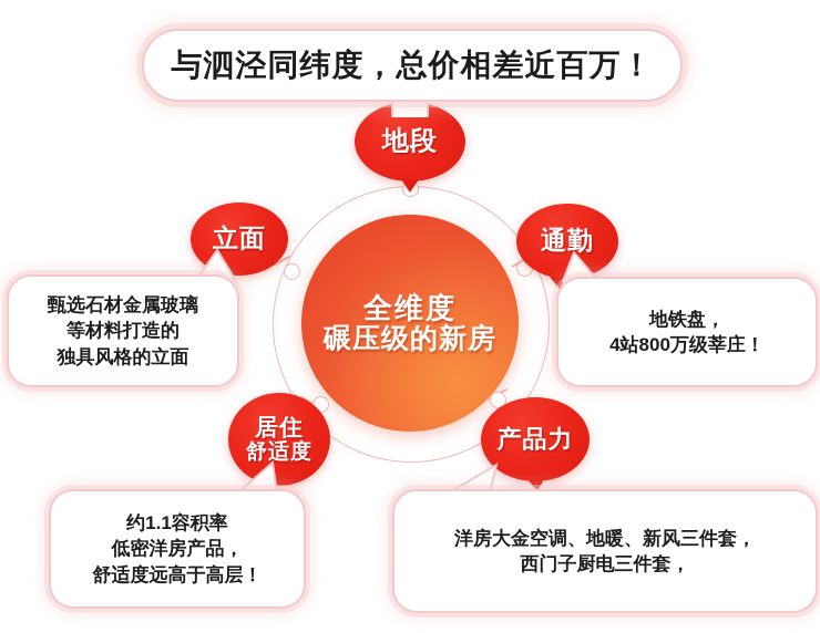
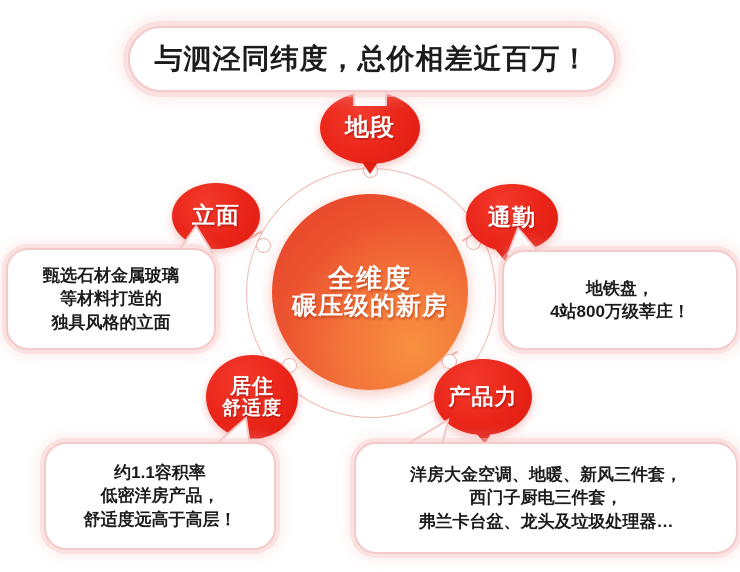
  与泗泾同纬度，总价相差近百万！
  全维度
  碾压级的新房
  地段
  立面
  通勤
  居住
  舒适度
  产品力
  甄选石材金属玻璃
  等材料打造的
  独具风格的立面
  地铁盘，
  4站800万级莘庄！
  约1.1容积率
  低密洋房产品，
  舒适度远高于高层！
  洋房大金空调、地暖、新风三件套，
  西门子厨电三件套，
+ 弗兰卡台盆、龙头及垃圾处理器…
